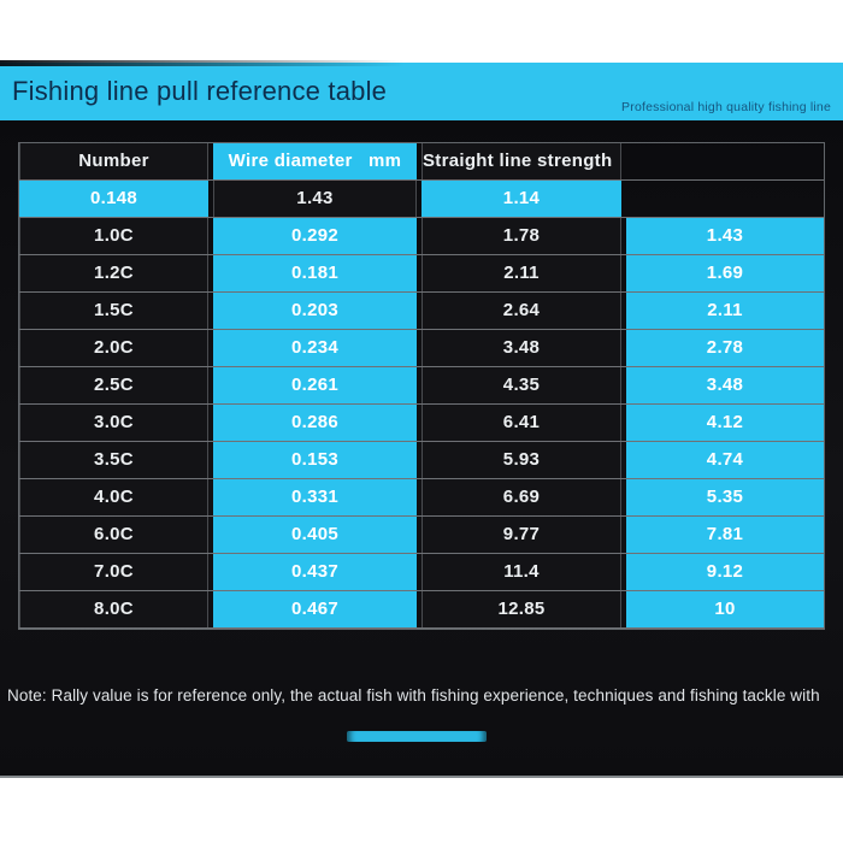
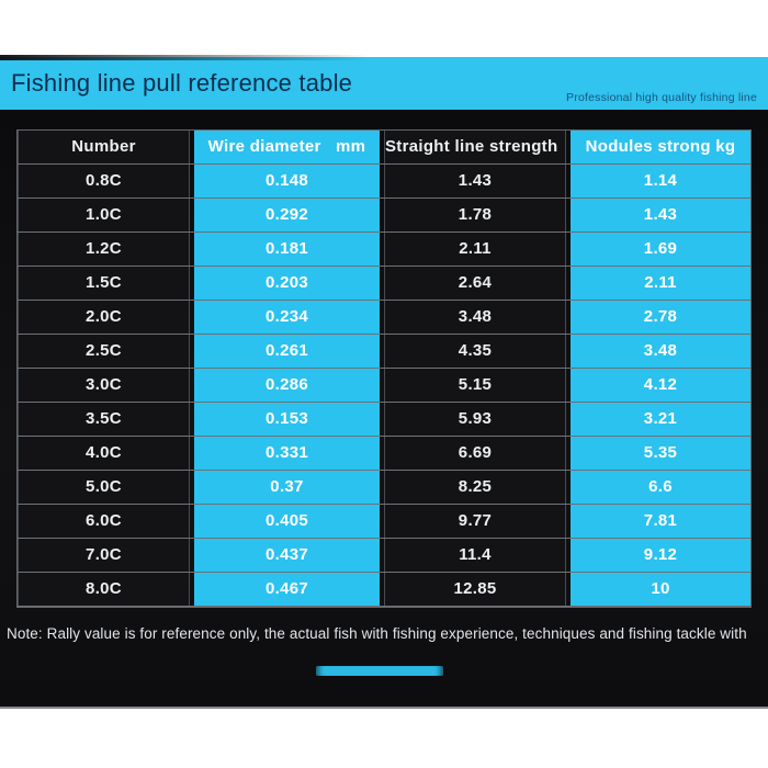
  Fishing line pull reference table
  Professional high quality fishing line
  Number
  Wire diameter mm
  Straight line strength
+ Nodules strong kg
+ 0.8C
  0.148
  1.43
  1.14
  1.0C
  0.292
  1.78
  1.43
  1.2C
  0.181
  2.11
  1.69
  1.5C
  0.203
  2.64
  2.11
  2.0C
  0.234
  3.48
  2.78
  2.5C
  0.261
  4.35
  3.48
  3.0C
  0.286
- 6.41
+ 5.15
  4.12
  3.5C
  0.153
  5.93
- 4.74
+ 3.21
  4.0C
  0.331
  6.69
  5.35
+ 5.0C
+ 0.37
+ 8.25
+ 6.6
  6.0C
  0.405
  9.77
  7.81
  7.0C
  0.437
  11.4
  9.12
  8.0C
  0.467
  12.85
  10
  Note: Rally value is for reference only, the actual fish with fishing experience, techniques and fishing tackle with
